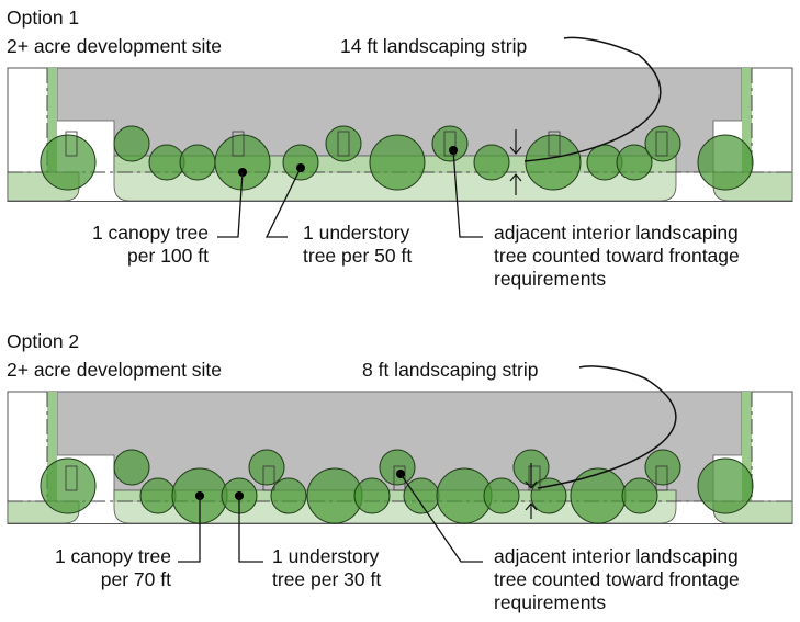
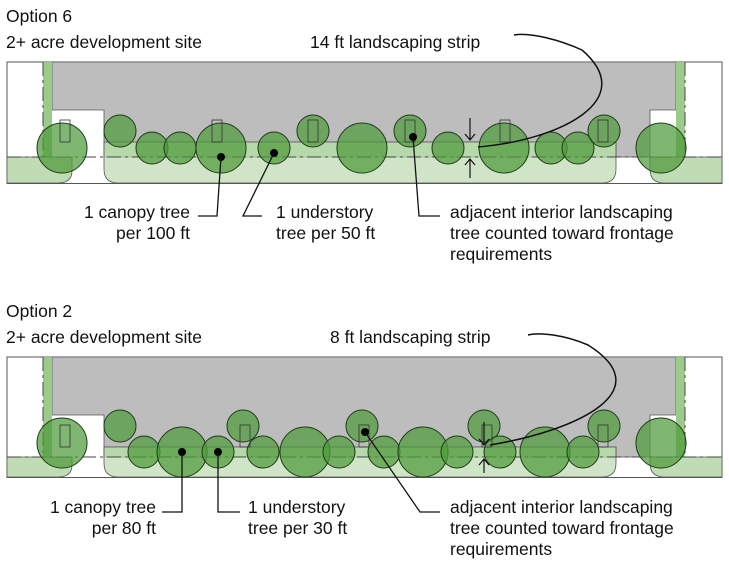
- Option 1
+ Option 6
  2+ acre development site
  14 ft landscaping strip
  1 canopy tree
  per 100 ft
  1 understory
  tree per 50 ft
  adjacent interior landscaping
  tree counted toward frontage
  requirements
  Option 2
  2+ acre development site
  8 ft landscaping strip
  1 canopy tree
- per 70 ft
+ per 80 ft
  1 understory
  tree per 30 ft
  adjacent interior landscaping
  tree counted toward frontage
  requirements
